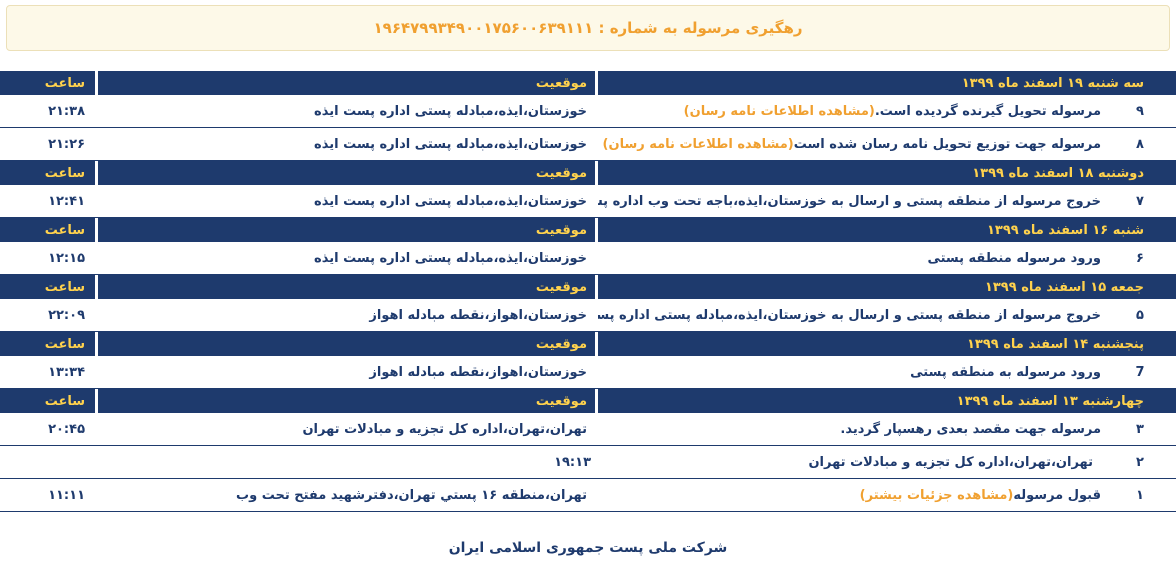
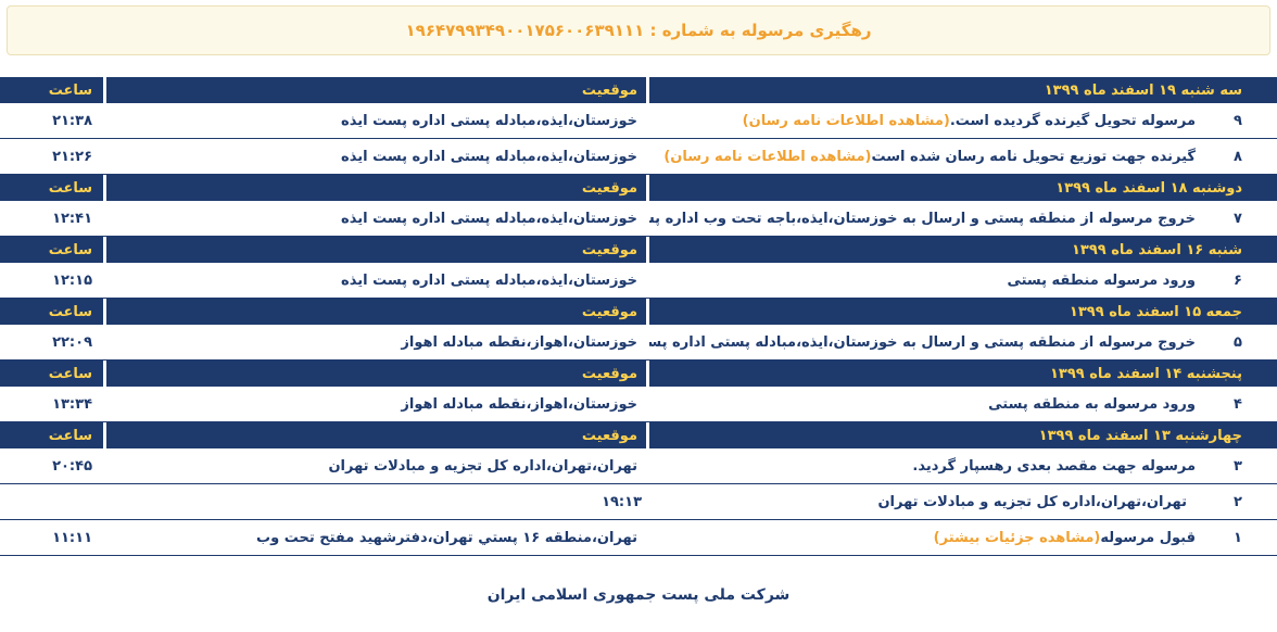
  رهگیری مرسوله به شماره : ۱۹۶۴۷۹۹۳۴۹۰۰۱۷۵۶۰۰۶۳۹۱۱۱
  سه شنبه ۱۹ اسفند ماه ۱۳۹۹
  موقعیت
  ساعت
  ۹
  مرسوله تحویل گیرنده گردیده است.
  (مشاهده اطلاعات نامه رسان)
  خوزستان،ایذه،مبادله پستی اداره پست ایذه
  ۲۱:۳۸
  ۸
- مرسوله جهت توزیع تحویل نامه رسان شده است
+ گیرنده جهت توزیع تحویل نامه رسان شده است
  (مشاهده اطلاعات نامه رسان)
  خوزستان،ایذه،مبادله پستی اداره پست ایذه
  ۲۱:۲۶
  دوشنبه ۱۸ اسفند ماه ۱۳۹۹
  موقعیت
  ساعت
  ۷
  خروج مرسوله از منطقه پستی و ارسال به خوزستان،ایذه،باجه تحت وب اداره پ
  خوزستان،ایذه،مبادله پستی اداره پست ایذه
  ۱۲:۴۱
  شنبه ۱۶ اسفند ماه ۱۳۹۹
  موقعیت
  ساعت
  ۶
  ورود مرسوله منطقه پستی
  خوزستان،ایذه،مبادله پستی اداره پست ایذه
  ۱۲:۱۵
  جمعه ۱۵ اسفند ماه ۱۳۹۹
  موقعیت
  ساعت
  ۵
  خروج مرسوله از منطقه پستی و ارسال به خوزستان،ایذه،مبادله پستی اداره پس
  خوزستان،اهواز،نقطه مبادله اهواز
  ۲۲:۰۹
  پنجشنبه ۱۴ اسفند ماه ۱۳۹۹
  موقعیت
  ساعت
- 7
+ ۴
  ورود مرسوله به منطقه پستی
  خوزستان،اهواز،نقطه مبادله اهواز
  ۱۳:۳۴
  چهارشنبه ۱۳ اسفند ماه ۱۳۹۹
  موقعیت
  ساعت
  ۳
  مرسوله جهت مقصد بعدی رهسپار گردید.
  تهران،تهران،اداره کل تجزیه و مبادلات تهران
  ۲۰:۴۵
  ۲
  تهران،تهران،اداره کل تجزیه و مبادلات تهران
  ۱۹:۱۳
  ۱
  قبول مرسوله
  (مشاهده جزئیات بیشتر)
  تهران،منطقه ۱۶ پستي تهران،دفترشهید مفتح تحت وب
  ۱۱:۱۱
  شرکت ملی پست جمهوری اسلامی ایران
